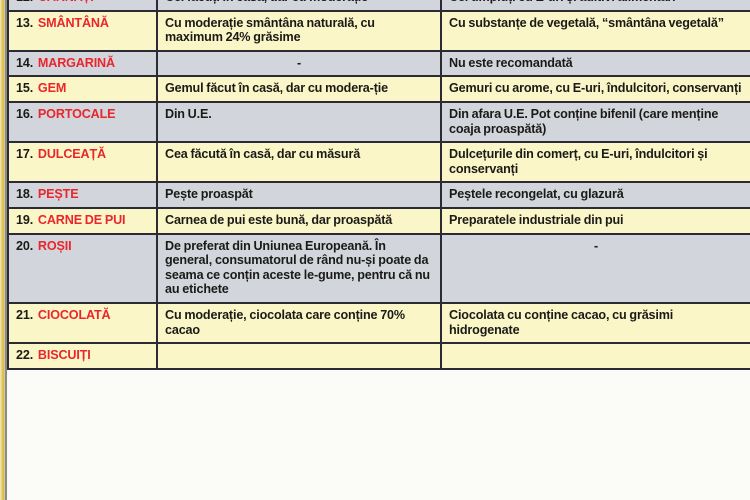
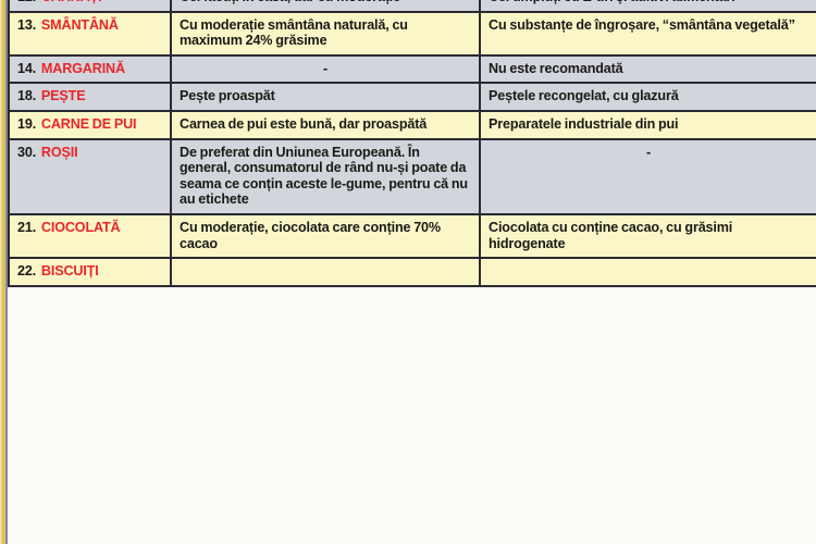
- 13. SMÂNTÂNĂ	Cu moderație smântâna naturală, cu maximum 24% grăsime	Cu substanțe de vegetală, “smântâna vegetală”
+ 13. SMÂNTÂNĂ	Cu moderație smântâna naturală, cu maximum 24% grăsime	Cu substanțe de îngroșare, “smântâna vegetală”
  14. MARGARINĂ	-	Nu este recomandată
- 15. GEM	Gemul făcut în casă, dar cu modera-ție	Gemuri cu arome, cu E-uri, îndulcitori, conservanți
- 16. PORTOCALE	Din U.E.	Din afara U.E. Pot conține bifenil (care menține coaja proaspătă)
- 17. DULCEAȚĂ	Cea făcută în casă, dar cu măsură	Dulcețurile din comerț, cu E-uri, îndulcitori și conservanți
  18. PEȘTE	Pește proaspăt	Peștele recongelat, cu glazură
  19. CARNE DE PUI	Carnea de pui este bună, dar proaspătă	Preparatele industriale din pui
- 20. ROȘII	De preferat din Uniunea Europeană. În general, consumatorul de rând nu-și poate da seama ce conțin aceste le-gume, pentru că nu au etichete	-
+ 30. ROȘII	De preferat din Uniunea Europeană. În general, consumatorul de rând nu-și poate da seama ce conțin aceste le-gume, pentru că nu au etichete	-
  21. CIOCOLATĂ	Cu moderație, ciocolata care conține 70% cacao	Ciocolata cu conține cacao, cu grăsimi hidrogenate
  22. BISCUIȚI
